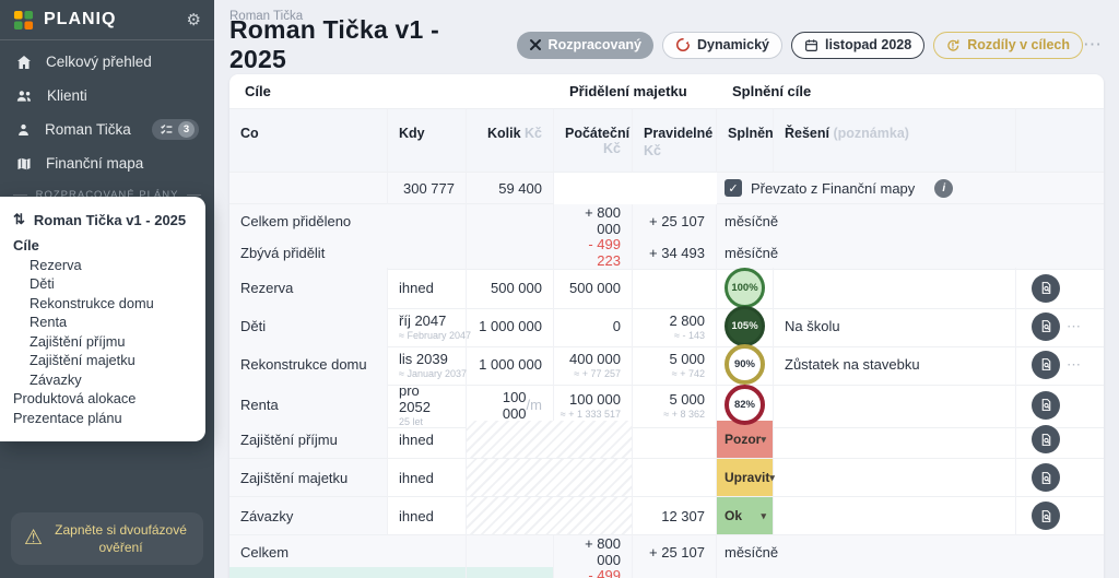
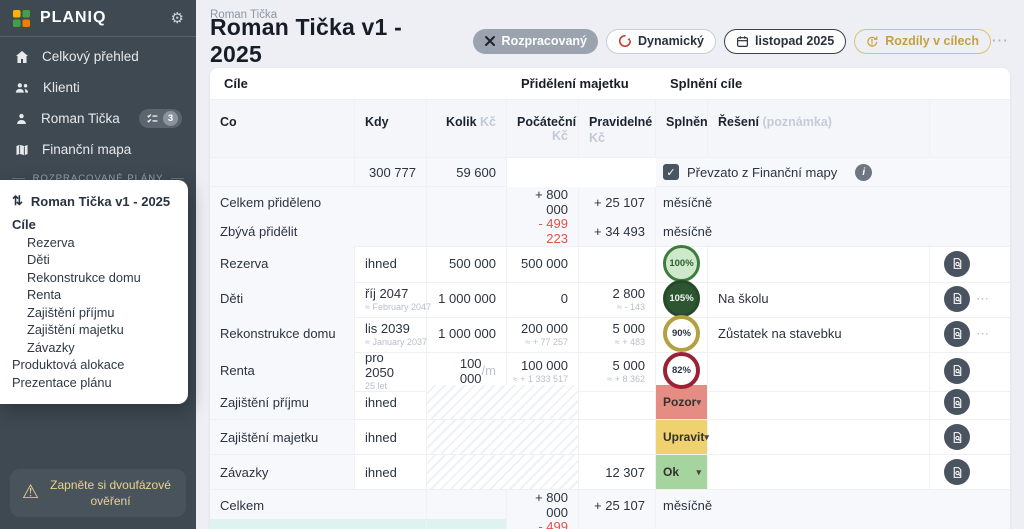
  PLANIQ
  ⚙
  Celkový přehled
  Klienti
  Roman Tička
  3
  Finanční mapa
  ROZPRACOVANÉ PLÁNY
  ⇅
  Roman Tička v1 - 2025
  Cíle
  Rezerva
  Děti
  Rekonstrukce domu
  Renta
  Zajištění příjmu
  Zajištění majetku
  Závazky
  Produktová alokace
  Prezentace plánu
  ⚠
  Zapněte si dvoufázové ověření
  Roman Tička
  Roman Tička v1 - 2025
  Rozpracovaný
  Dynamický
- listopad 2028
+ listopad 2025
  Rozdíly v cílech
  ⋯
  Cíle
  Přidělení majetku
  Splnění cíle
  Co
  Kdy
  Kolik Kč
  Počáteční Kč
  Pravidelné
  Kč
  Splněn
  Řešení
  (poznámka)
  300 777
- 59 400
+ 59 600
  ✓
  Převzato z Finanční mapy
  i
  Celkem přiděleno
  + 800 000
  + 25 107
  měsíčně
  Zbývá přidělit
  - 499 223
  + 34 493
  měsíčně
  Rezerva
  ihned
  500 000
  500 000
  100%
  Děti
  říj 2047
  ≈ February 2047
  1 000 000
  0
  2 800
  ≈ - 143
  105%
  Na školu
  ⋯
  Rekonstrukce domu
  lis 2039
  ≈ January 2037
  1 000 000
- 400 000
+ 200 000
  ≈ + 77 257
  5 000
- ≈ + 742
+ ≈ + 483
  90%
  Zůstatek na stavebku
  ⋯
  Renta
- pro 2052
+ pro 2050
  25 let
  100 000
  /m
  100 000
  ≈ + 1 333 517
  5 000
  ≈ + 8 362
  82%
  Zajištění příjmu
  ihned
  Pozor
  ▾
  Zajištění majetku
  ihned
  Upravit
  ▾
  Závazky
  ihned
  12 307
  Ok
  ▾
  Celkem
  + 800 000
  + 25 107
  měsíčně
